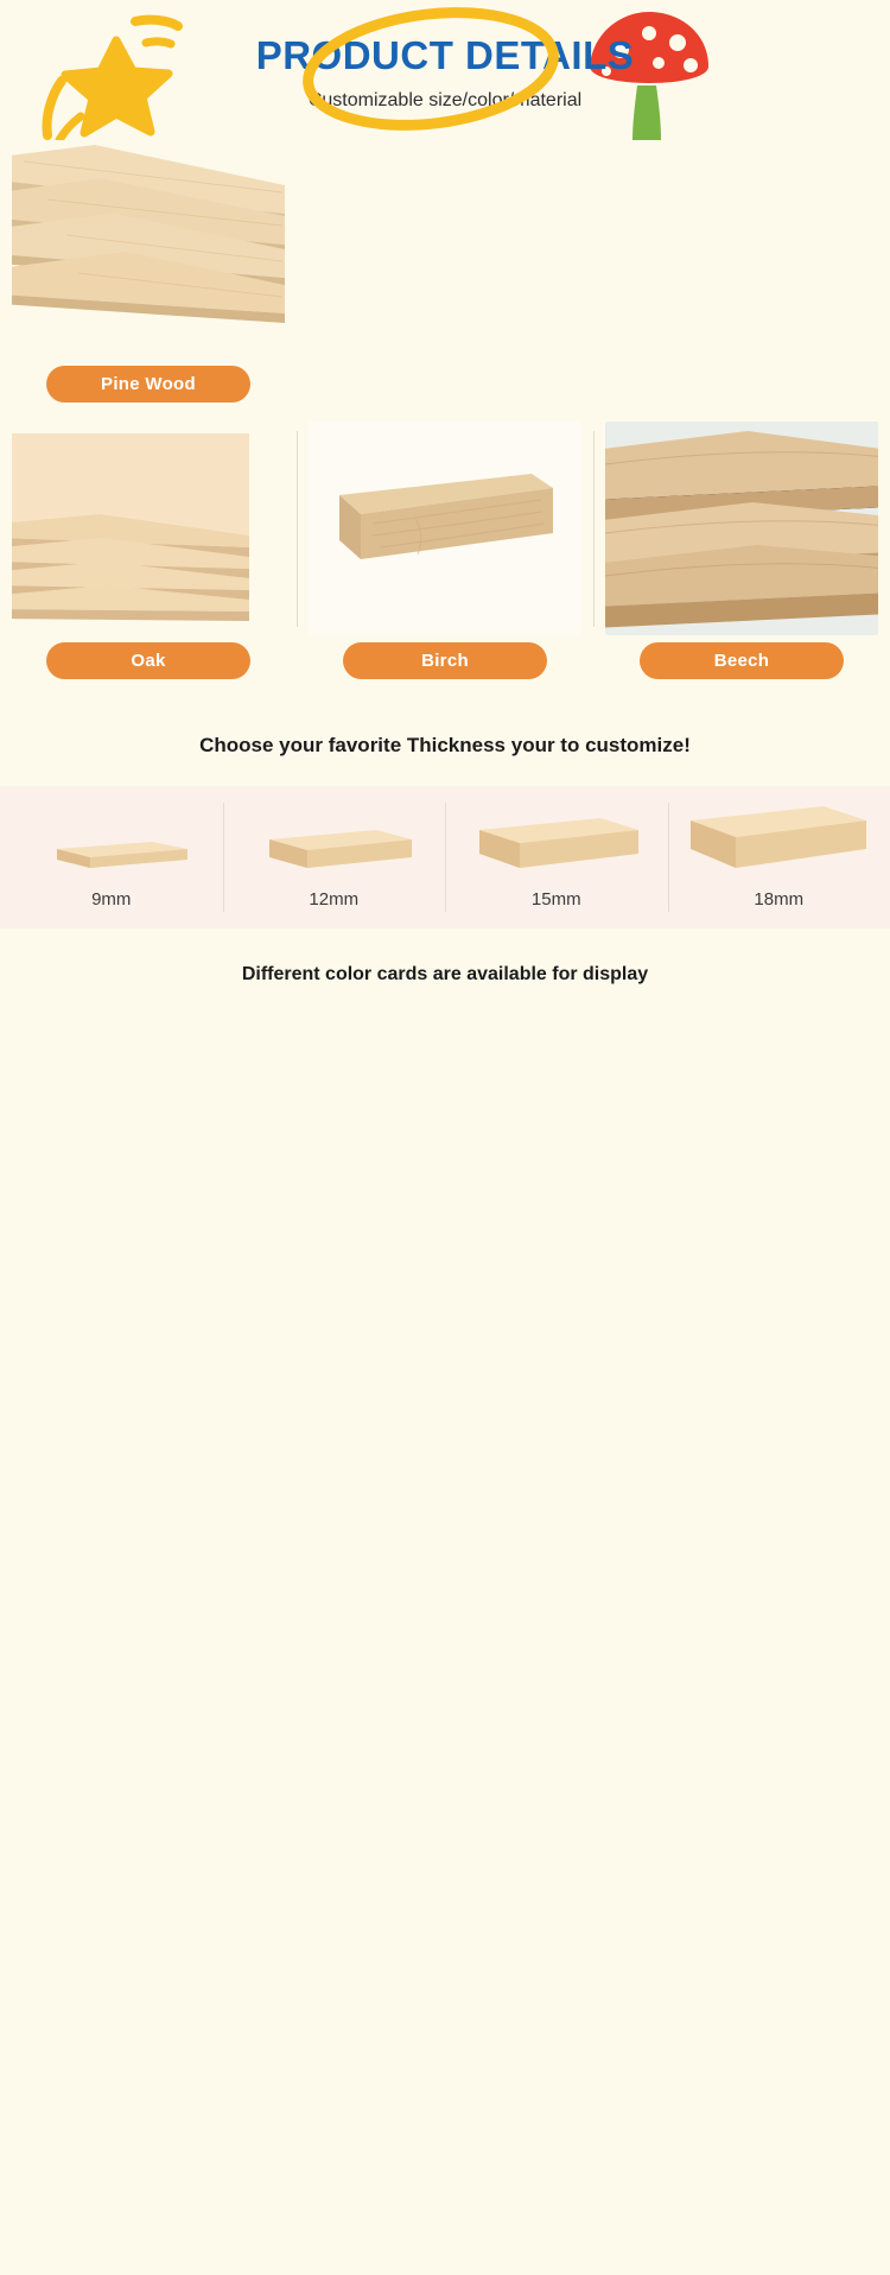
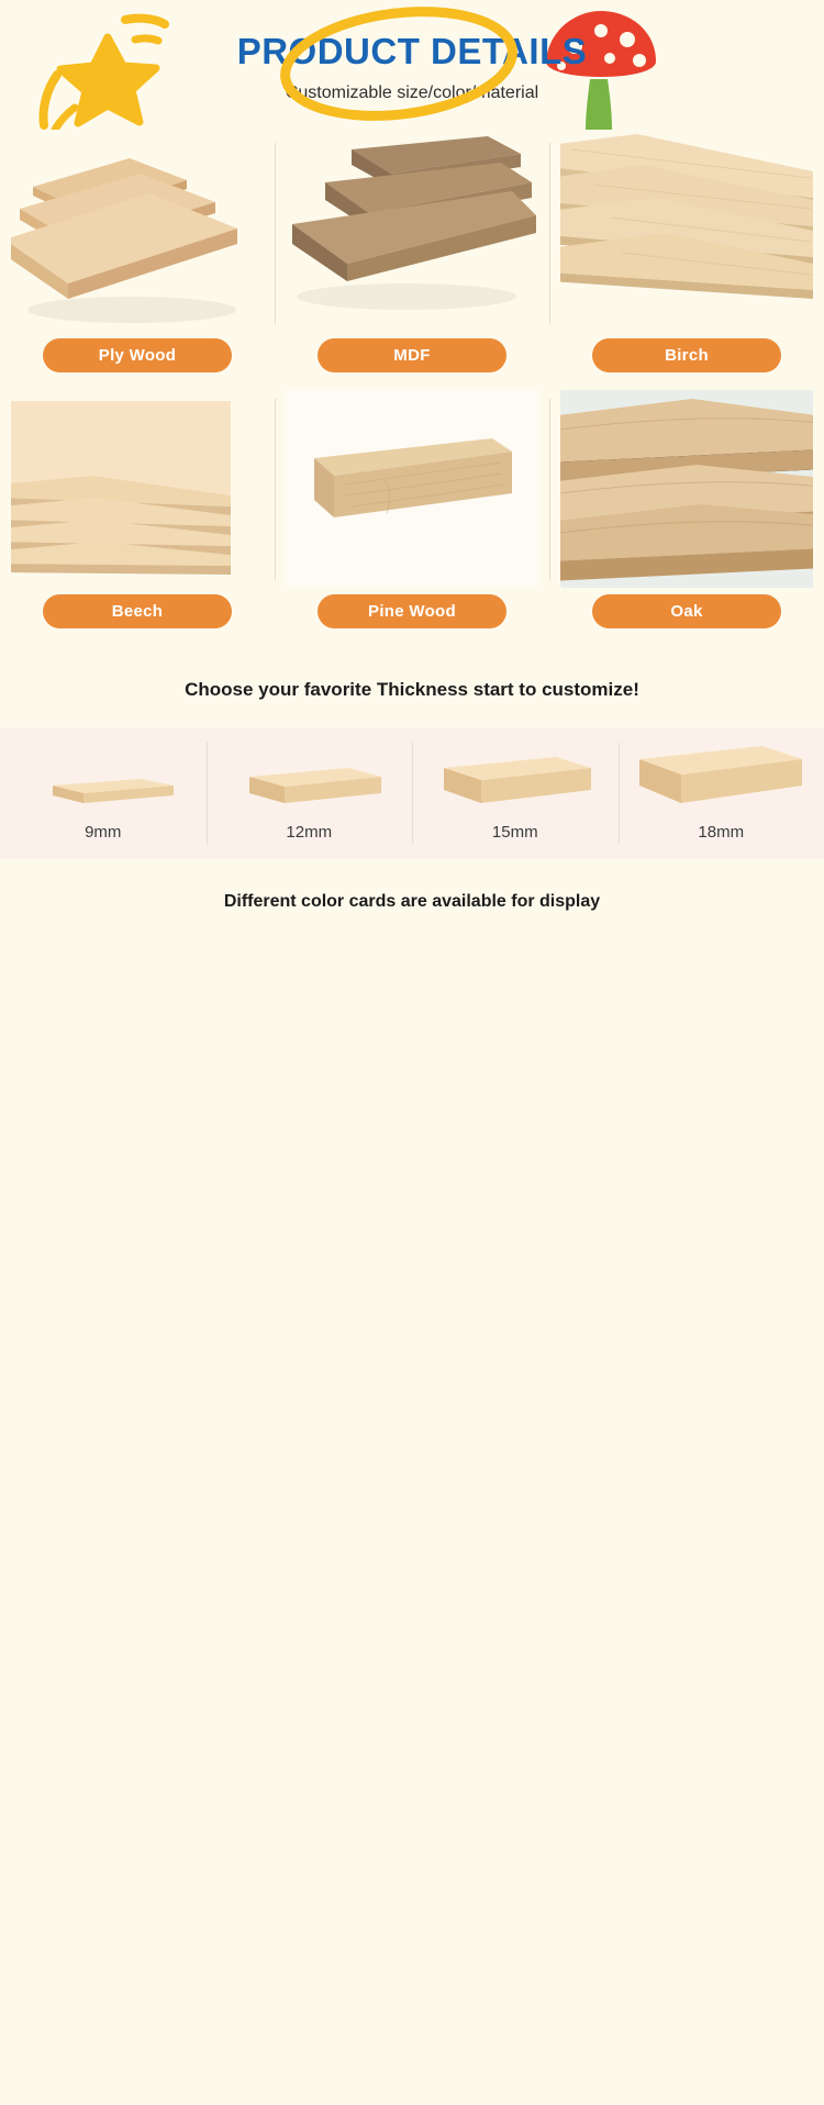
  PRDUCT DETILS
  ustomizable size/coloaterial
+ Ply Wood
+ MDF
- Pine Wood
+ Birch
- Oak
+ Beech
- Birch
+ Pine Wood
- Beech
+ Oak
- Choose your favorite Thickness your to customize!
+ Choose your favorite Thickness start to customize!
  9mm
  12mm
  15mm
  18mm
  Different color cards are available for display
